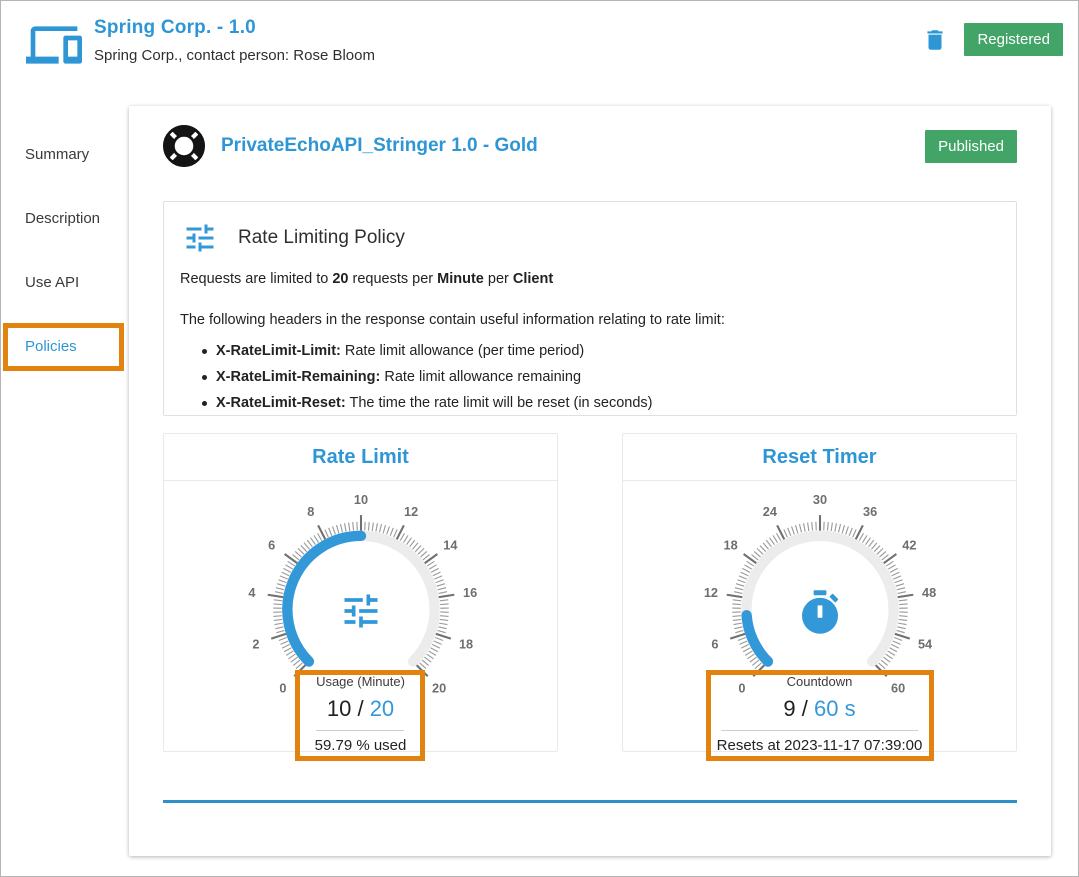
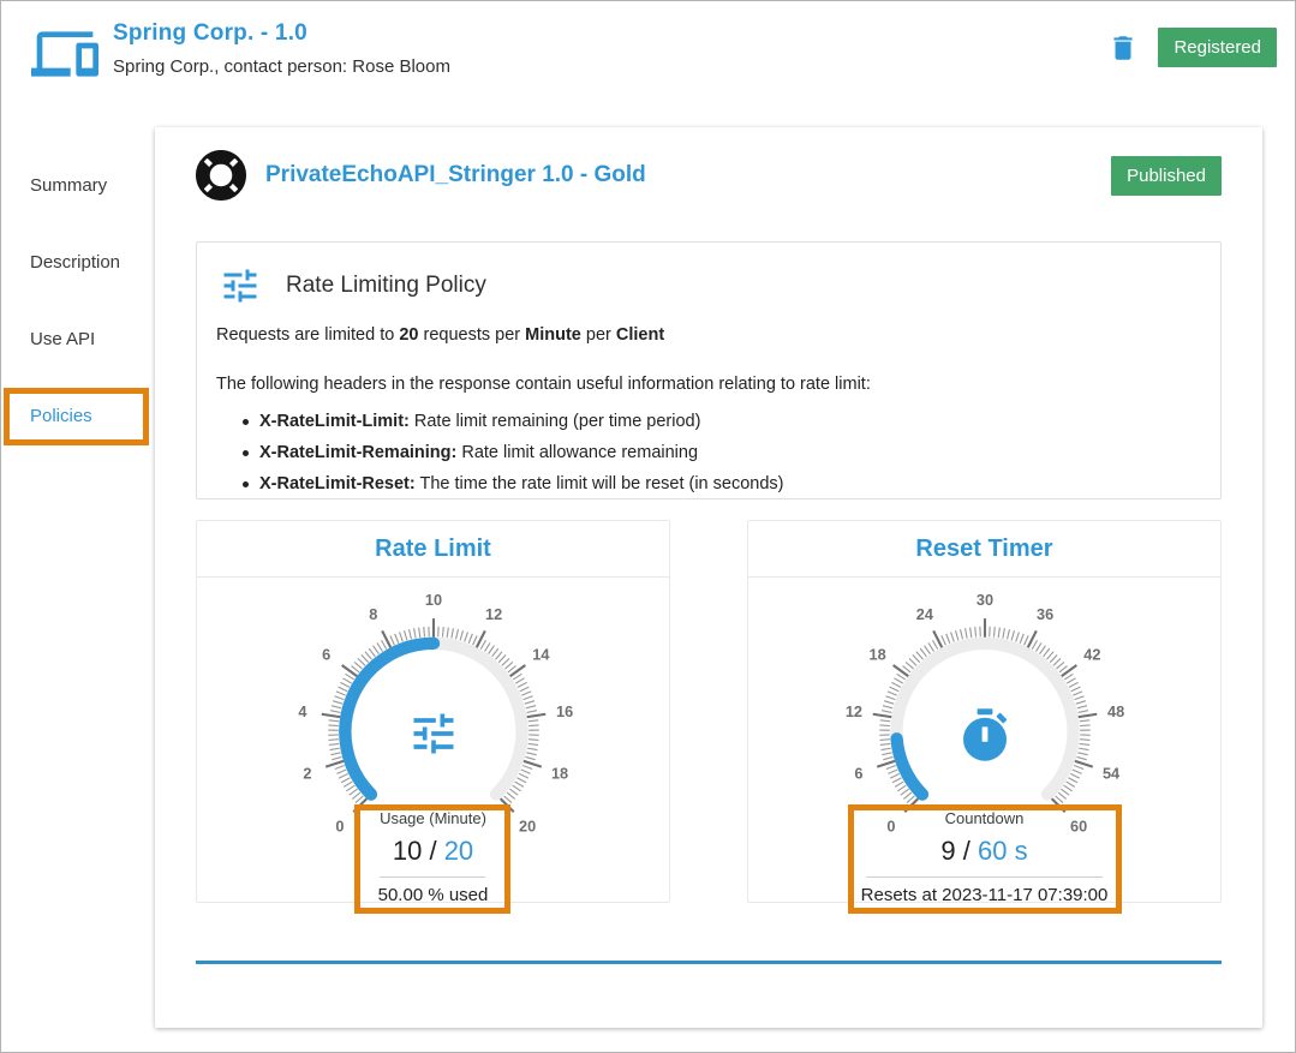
  Spring Corp. - 1.0
  Spring Corp., contact person: Rose Bloom
  Registered
  Summary
  Description
  Use API
  Policies
  PrivateEchoAPI_Stringer 1.0 - Gold
  Published
  Rate Limiting Policy
  Requests are limited to 20 requests per Minute per Client
  The following headers in the response contain useful information relating to rate limit:
- X-RateLimit-Limit: Rate limit allowance (per time period)
+ X-RateLimit-Limit: Rate limit remaining (per time period)
  X-RateLimit-Remaining: Rate limit allowance remaining
  X-RateLimit-Reset: The time the rate limit will be reset (in seconds)
  Rate Limit
  0
  2
  4
  6
  8
  10
  12
  14
  16
  18
  20
  Usage (Minute)
  10 / 20
- 59.79 % used
+ 50.00 % used
  Reset Timer
  0
  6
  12
  18
  24
  30
  36
  42
  48
  54
  60
  Countdown
  9 / 60 s
  Resets at 2023-11-17 07:39:00
